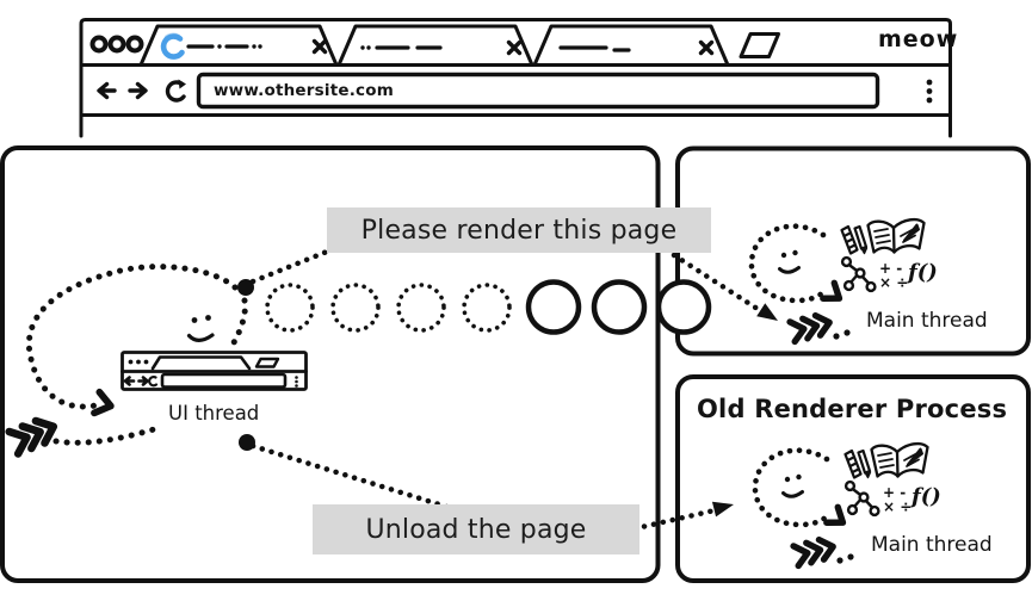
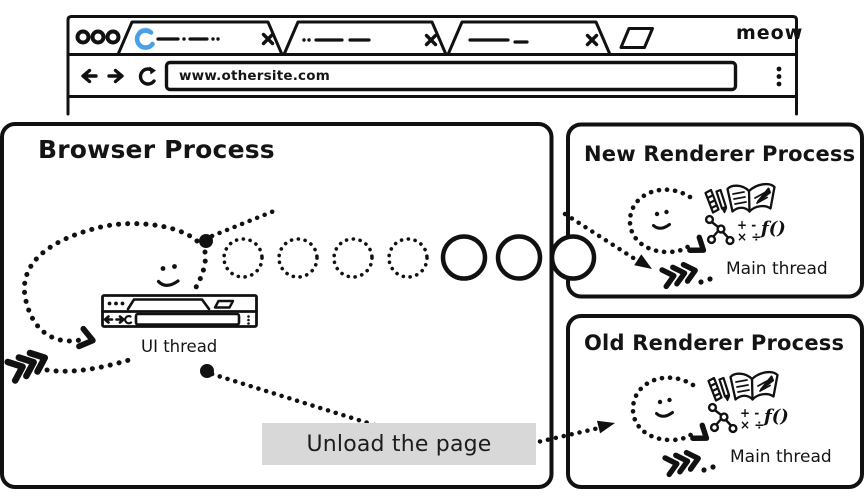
  + -
  × ÷
  f()
  meow
  www.othersite.com
+ Browser Process
+ New Renderer Process
  Old Renderer Process
- Please render this page
  Unload the page
  UI thread
  Main thread
  Main thread
